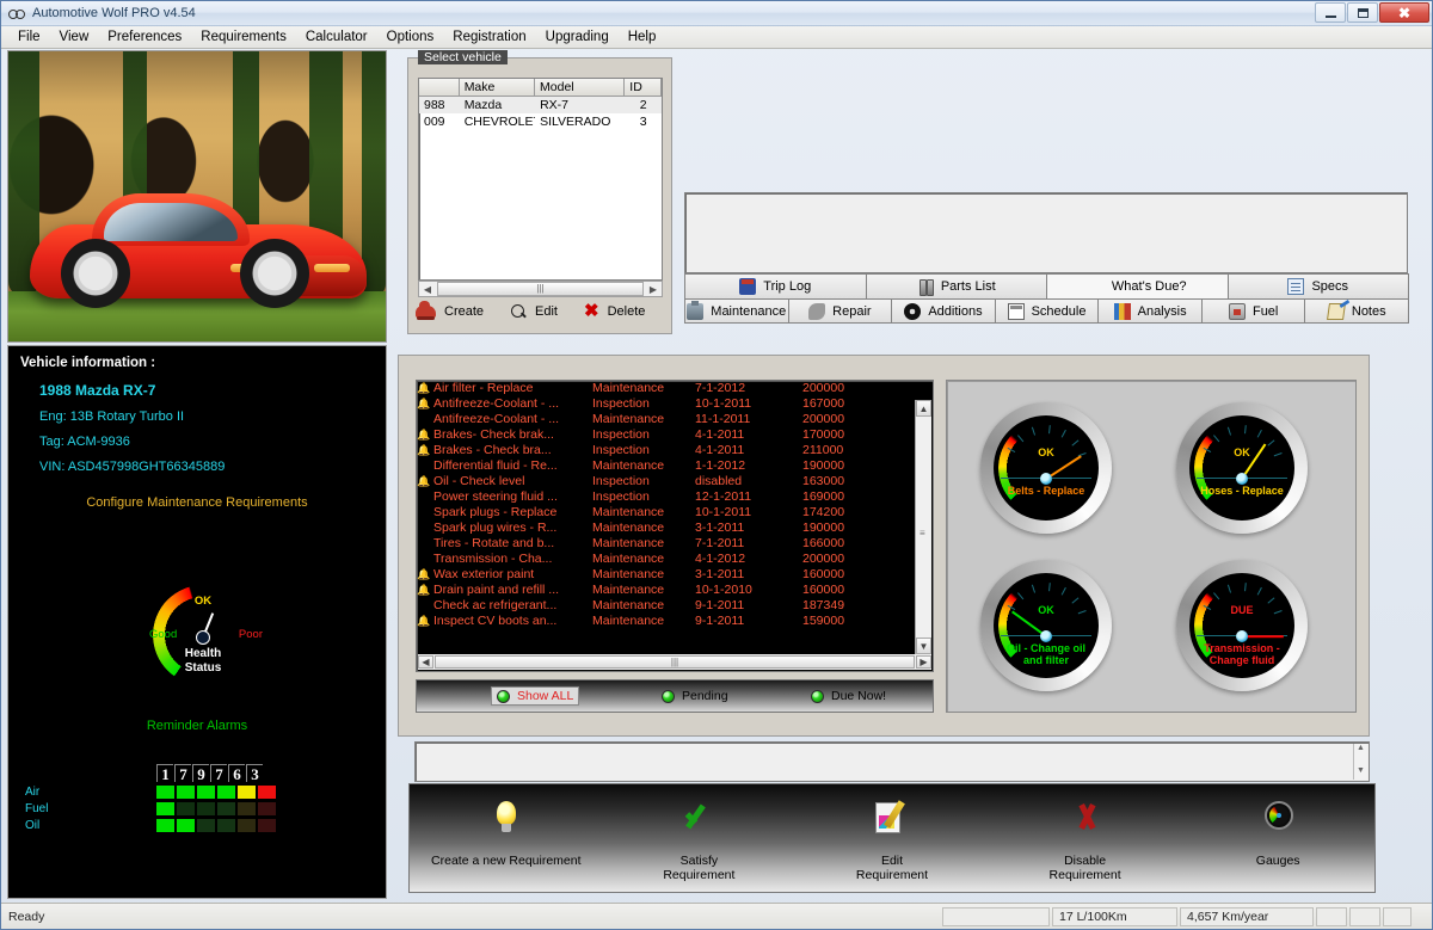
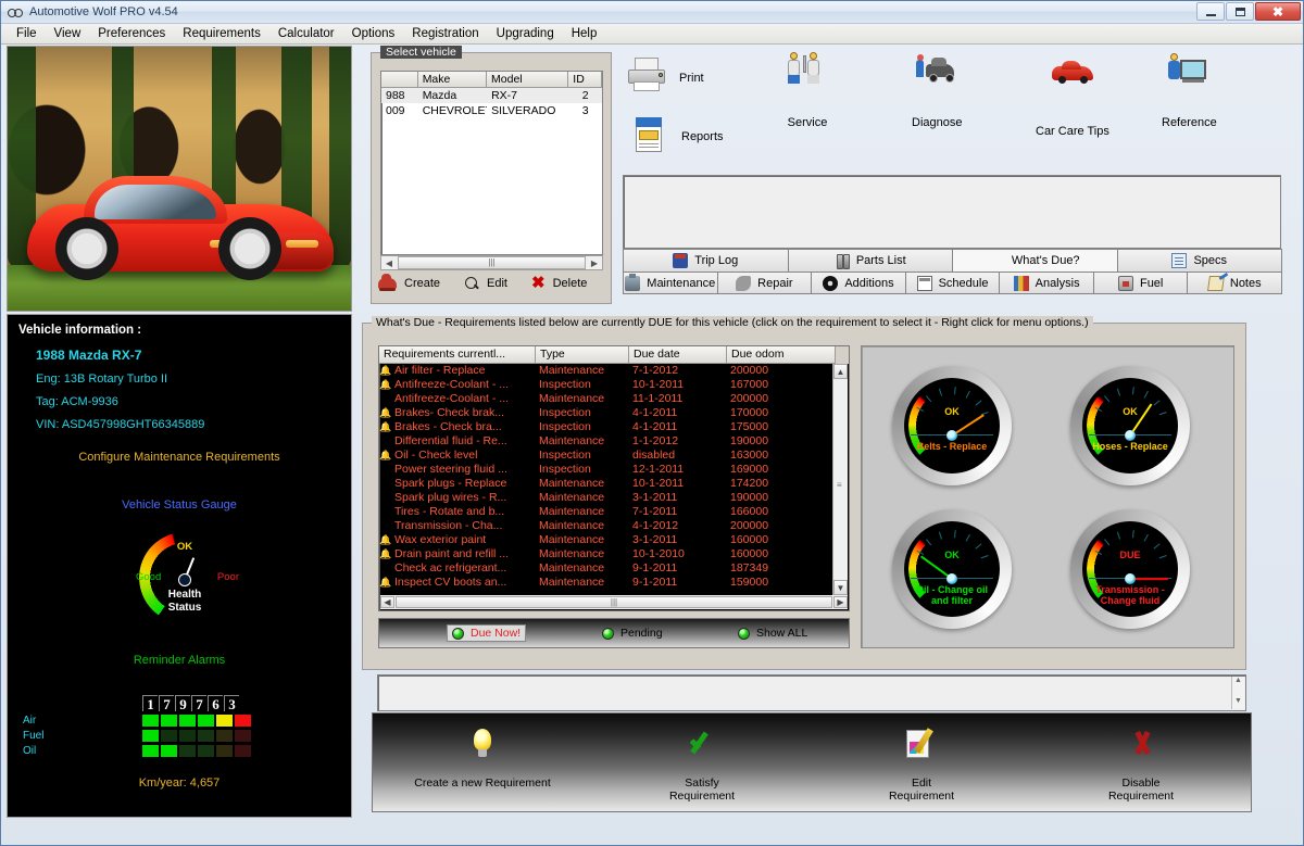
  Automotive Wolf PRO v4.54
  ✖
  File
  View
  Preferences
  Requirements
  Calculator
  Options
  Registration
  Upgrading
  Help
  Vehicle information :
  1988 Mazda RX-7
  Eng: 13B Rotary Turbo II
  Tag: ACM-9936
  VIN: ASD457998GHT66345889
  Configure Maintenance Requirements
+ Vehicle Status Gauge
  OK
  Good
  Poor
  Health
  Status
  Reminder Alarms
  1
  7
  9
  7
  6
  3
  Air
  Fuel
  Oil
+ Km/year: 4,657
  Select vehicle
  Make
  Model
  ID
  988
  Mazda
  RX-7
  2
  009
  CHEVROLE
  SILVERADO
  3
  ◀
  |||
  ▶
  Create
  Edit
  ✖
  Delete
+ Print
+ Reports
+ Service
+ Diagnose
+ Car Care Tips
+ Reference
  Trip Log
  Parts List
  What's Due?
  Specs
  Maintenance
  Repair
  Additions
  Schedule
  Analysis
  Fuel
  Notes
+ What's Due - Requirements listed below are currently DUE for this vehicle (click on the requirement to select it - Right click for menu options.)
+ Requirements currentl...
+ Type
+ Due date
+ Due odom
  🔔
  Air filter - Replace
  Maintenance
  7-1-2012
  200000
  🔔
  Antifreeze-Coolant - ...
  Inspection
  10-1-2011
  167000
  Antifreeze-Coolant - ...
  Maintenance
  11-1-2011
  200000
  🔔
  Brakes- Check brak...
  Inspection
  4-1-2011
  170000
  🔔
  Brakes - Check bra...
  Inspection
  4-1-2011
- 211000
+ 175000
  Differential fluid - Re...
  Maintenance
  1-1-2012
  190000
  🔔
  Oil - Check level
  Inspection
  disabled
  163000
  Power steering fluid ...
  Inspection
  12-1-2011
  169000
  Spark plugs - Replace
  Maintenance
  10-1-2011
  174200
  Spark plug wires - R...
  Maintenance
  3-1-2011
  190000
  Tires - Rotate and b...
  Maintenance
  7-1-2011
  166000
  Transmission - Cha...
  Maintenance
  4-1-2012
  200000
  🔔
  Wax exterior paint
  Maintenance
  3-1-2011
  160000
  🔔
  Drain paint and refill ...
  Maintenance
  10-1-2010
  160000
  Check ac refrigerant...
  Maintenance
  9-1-2011
  187349
  🔔
  Inspect CV boots an...
  Maintenance
  9-1-2011
  159000
  ▲
  ≡
  ▼
  ◀
  |||
  ▶
- Show ALL
+ Due Now!
  Pending
- Due Now!
+ Show ALL
  OK
  Belts - Replace
  OK
  Hoses - Replace
  OK
  Oil - Change oil
  and filter
  DUE
  Transmission -
  Change fluid
  Create a new Requirement
  Satisfy
  Requirement
  Edit
  Requirement
  Disable
  Requirement
- Gauges
- Ready
- 17 L/100Km
- 4,657 Km/year
